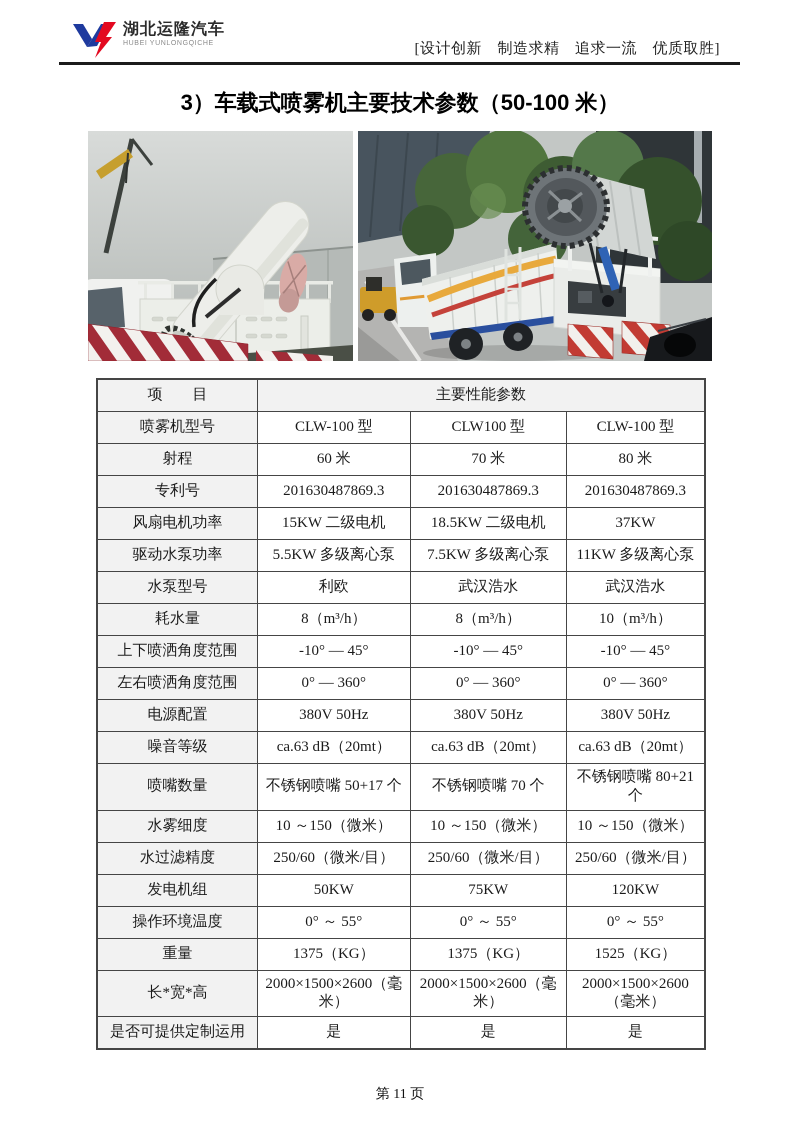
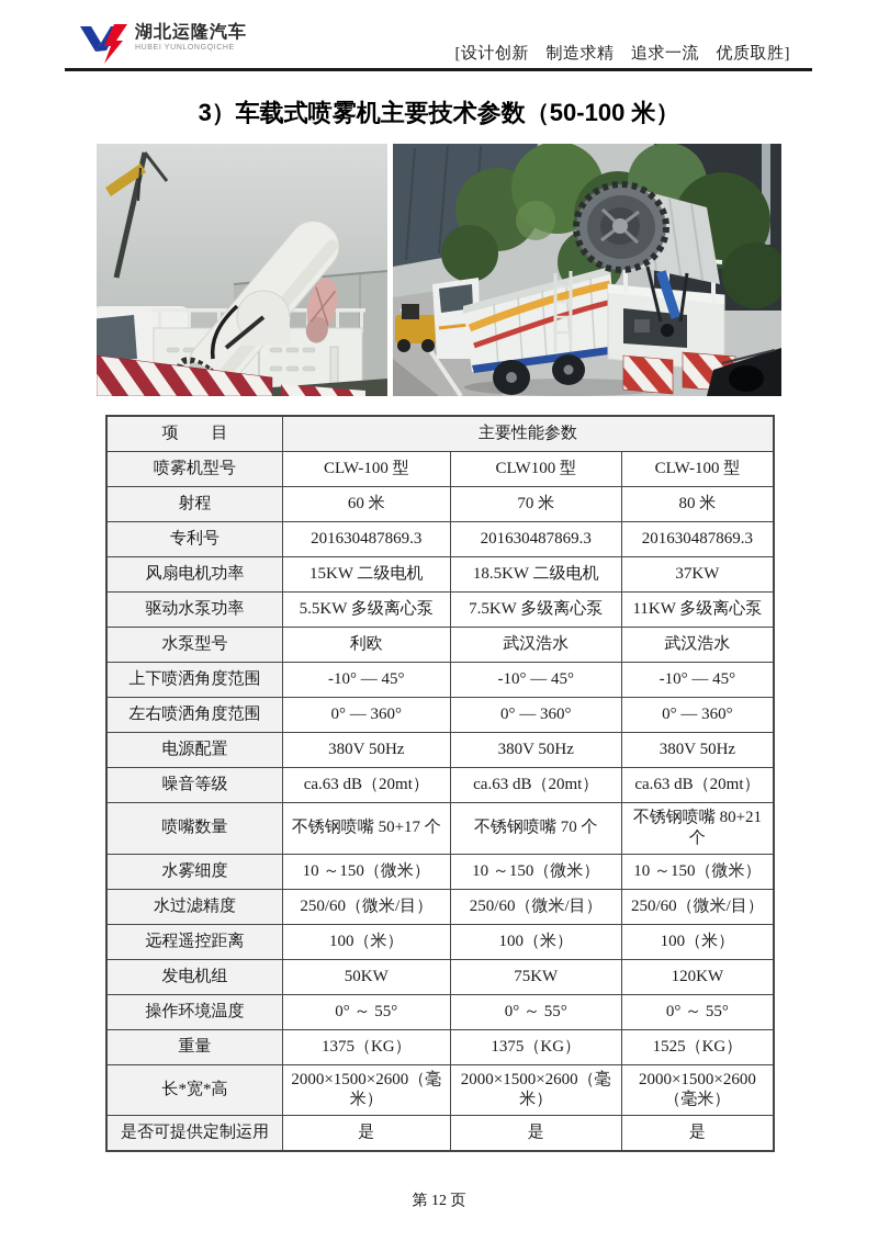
  湖北运隆汽车
  [设计创新 制造求精 追求一流 优质取胜]
  3）车载式喷雾机主要技术参数（50-100 米）
  项 目	主要性能参数
  喷雾机型号	CLW-100 型	CLW100 型	CLW-100 型
  射程	60 米	70 米	80 米
  专利号	201630487869.3	201630487869.3	201630487869.3
  风扇电机功率	15KW 二级电机	18.5KW 二级电机	37KW
  驱动水泵功率	5.5KW 多级离心泵	7.5KW 多级离心泵	11KW 多级离心泵
  水泵型号	利欧	武汉浩水	武汉浩水
- 耗水量	8（m³/h）	8（m³/h）	10（m³/h）
  上下喷洒角度范围	-10° — 45°	-10° — 45°	-10° — 45°
  左右喷洒角度范围	0° — 360°	0° — 360°	0° — 360°
  电源配置	380V 50Hz	380V 50Hz	380V 50Hz
  噪音等级	ca.63 dB（20mt）	ca.63 dB（20mt）	ca.63 dB（20mt）
  喷嘴数量	不锈钢喷嘴 50+17 个	不锈钢喷嘴 70 个	不锈钢喷嘴 80+21 个
  水雾细度	10 ～150（微米）	10 ～150（微米）	10 ～150（微米）
  水过滤精度	250/60（微米/目）	250/60（微米/目）	250/60（微米/目）
+ 远程遥控距离	100（米）	100（米）	100（米）
  发电机组	50KW	75KW	120KW
  操作环境温度	0° ～ 55°	0° ～ 55°	0° ～ 55°
  重量	1375（KG）	1375（KG）	1525（KG）
  长*宽*高	2000×1500×2600（毫米）	2000×1500×2600（毫米）	2000×1500×2600（毫米）
  是否可提供定制运用	是	是	是
- 第 11 页
+ 第 12 页
